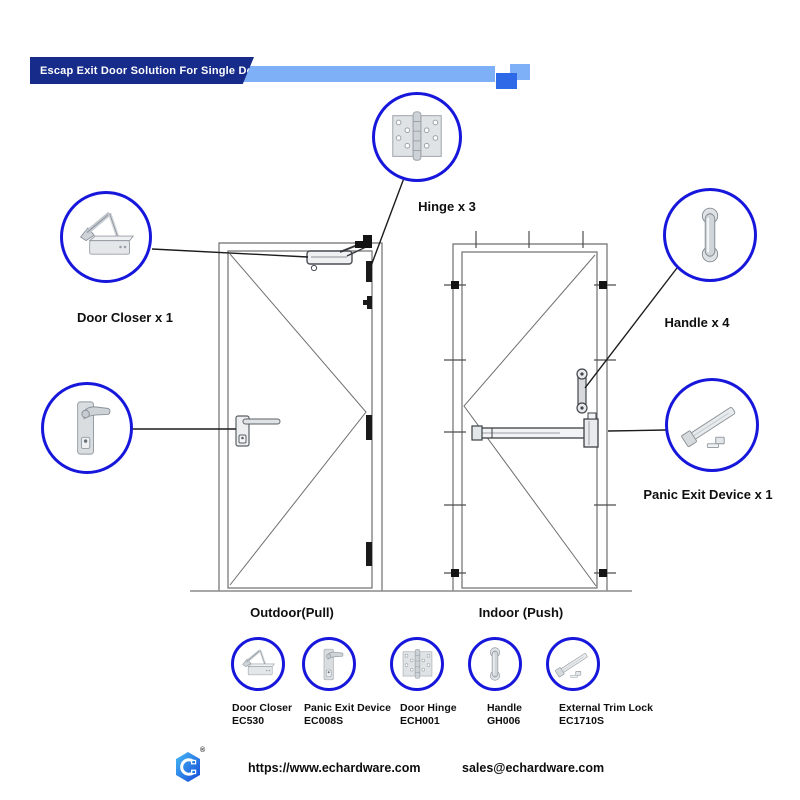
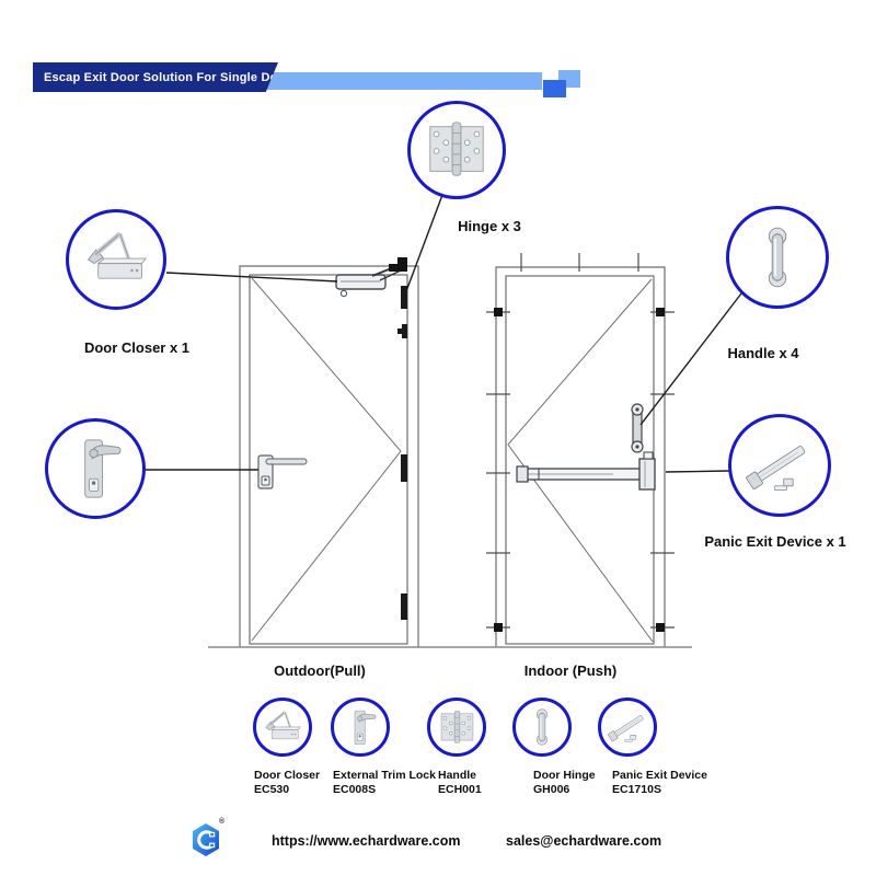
  Escap Exit Door Solution For Single D
  Door Closer x 1
  Hinge x 3
  Handle x 4
  Panic Exit Device x 1
  Outdoor(Pull)
  Indoor (Push)
  Door Closer
  EC530
- Panic Exit Device
+ External Trim Lock
  EC008S
- Door Hinge
+ Handle
  ECH001
- Handle
+ Door Hinge
  GH006
- External Trim Lock
+ Panic Exit Device
  EC1710S
  https://www.echardware.com
  sales@echardware.com
